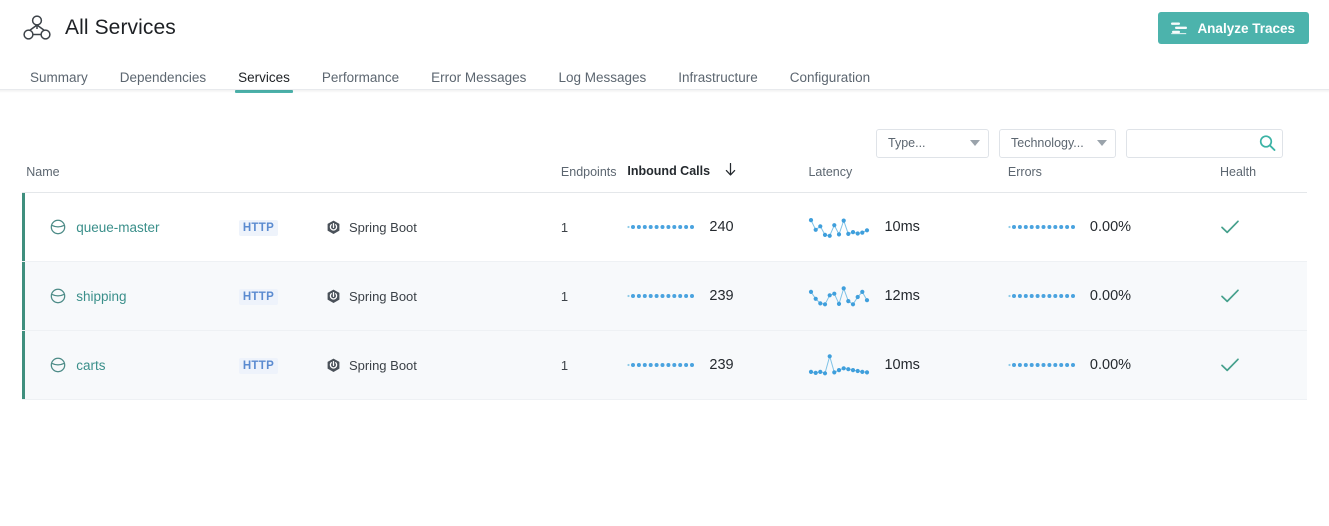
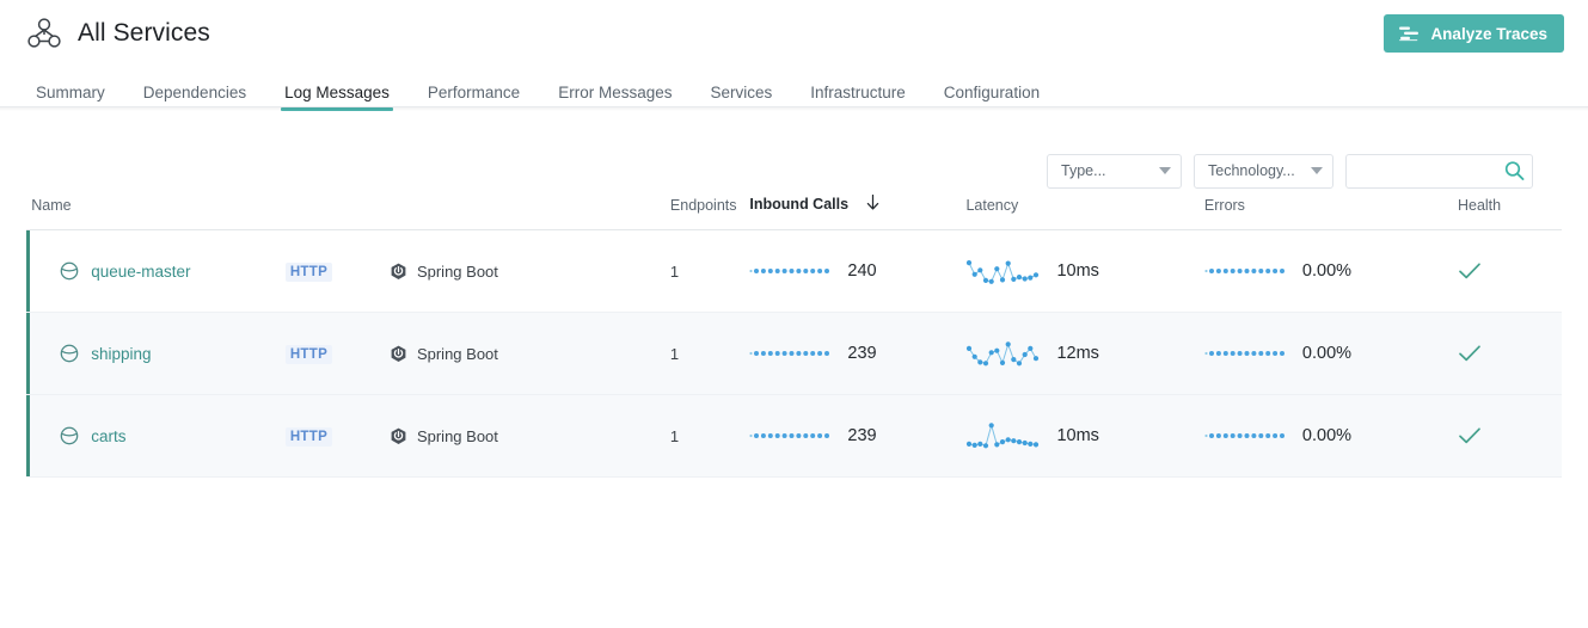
  All Services
  Analyze Traces
  Summary
  Dependencies
- Services
+ Log Messages
  Performance
  Error Messages
- Log Messages
+ Services
  Infrastructure
  Configuration
  Type...
  Technology...
  	Name	Endpoints	Inbound Calls	Latency	Errors	Health
  	queue-master	HTTP	Spring Boot	1	240	10ms	0.00%
  	shipping	HTTP	Spring Boot	1	239	12ms	0.00%
  	carts	HTTP	Spring Boot	1	239	10ms	0.00%
